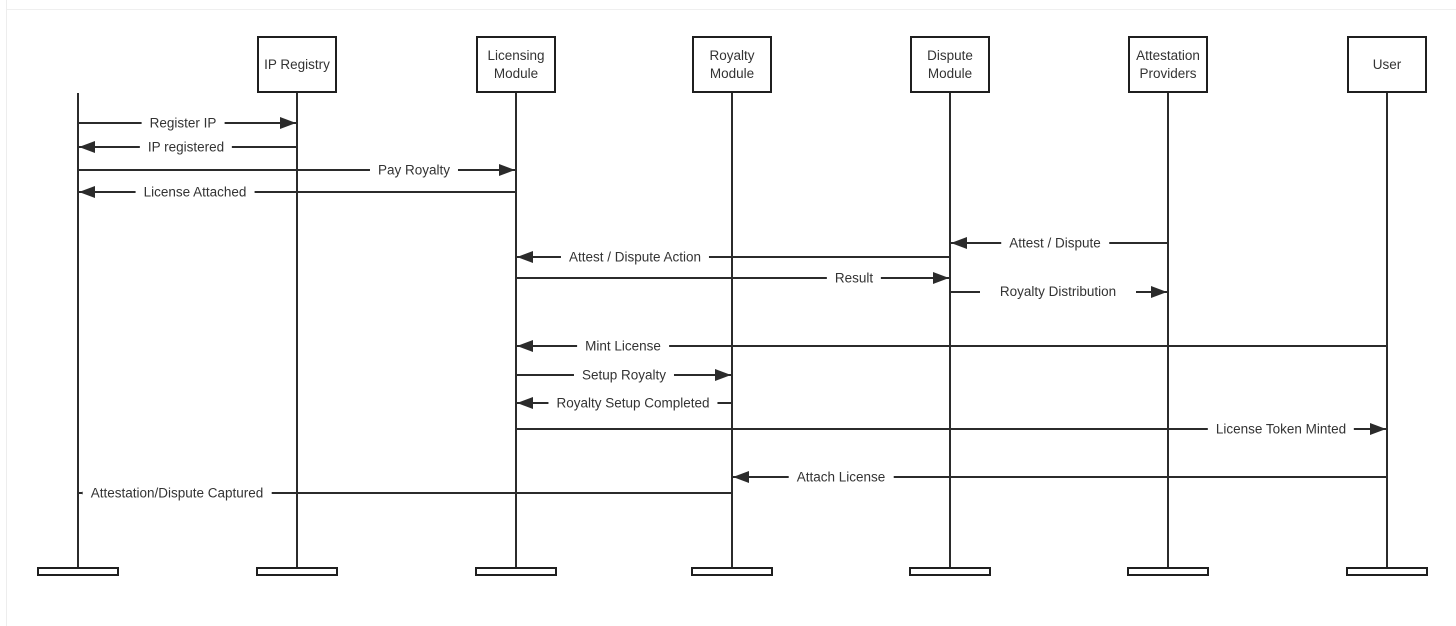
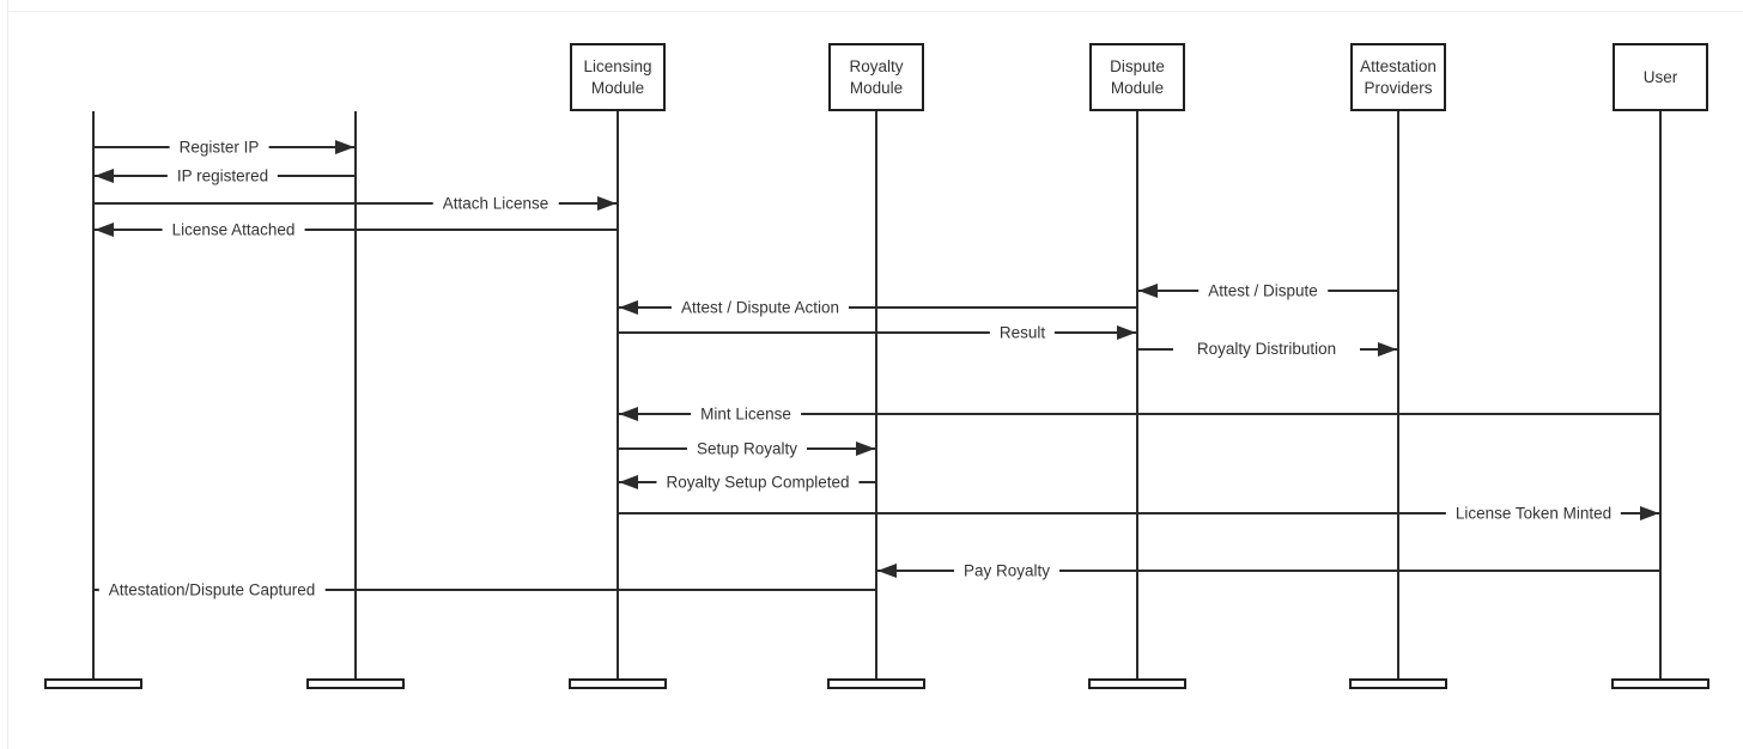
- IP Registry
  Licensing Module
  Royalty Module
  Dispute Module
  Attestation Providers
  User
  Register IP
  IP registered
- Pay Royalty
+ Attach License
  License Attached
  Attest / Dispute
  Attest / Dispute Action
  Result
  Royalty Distribution
  Mint License
  Setup Royalty
  Royalty Setup Completed
  License Token Minted
- Attach License
+ Pay Royalty
  Attestation/Dispute Captured
